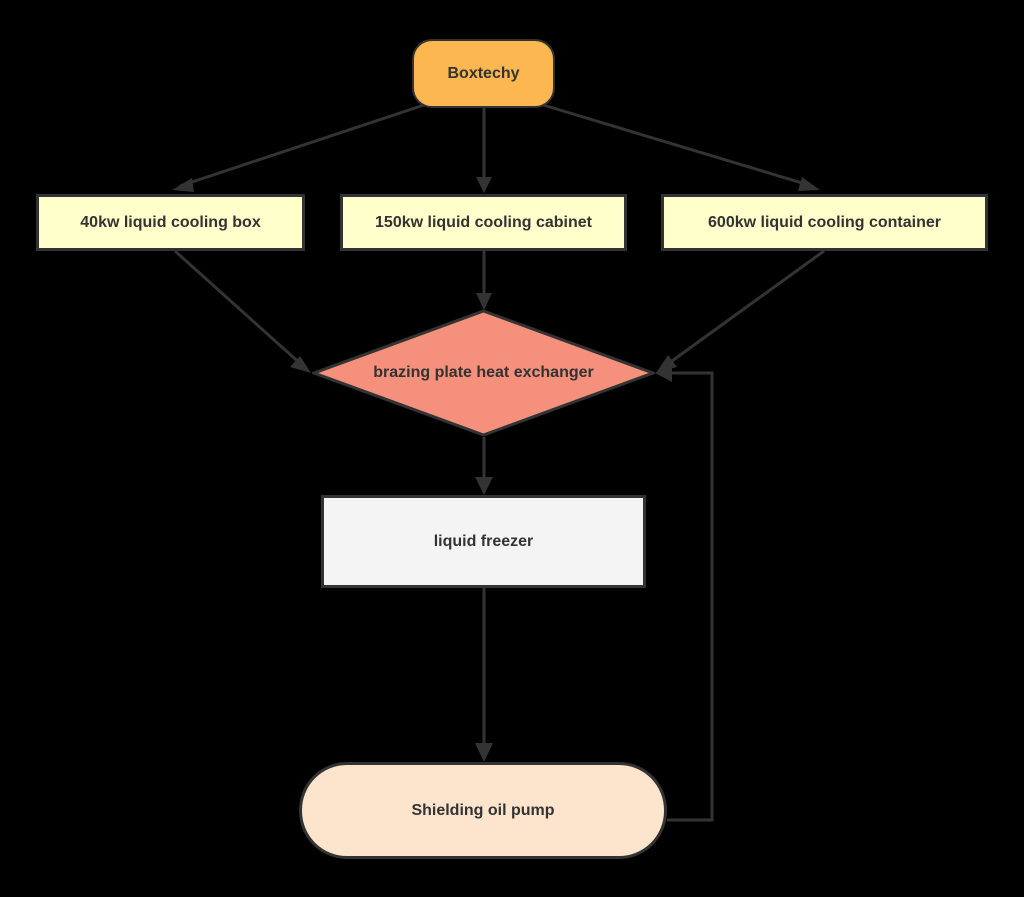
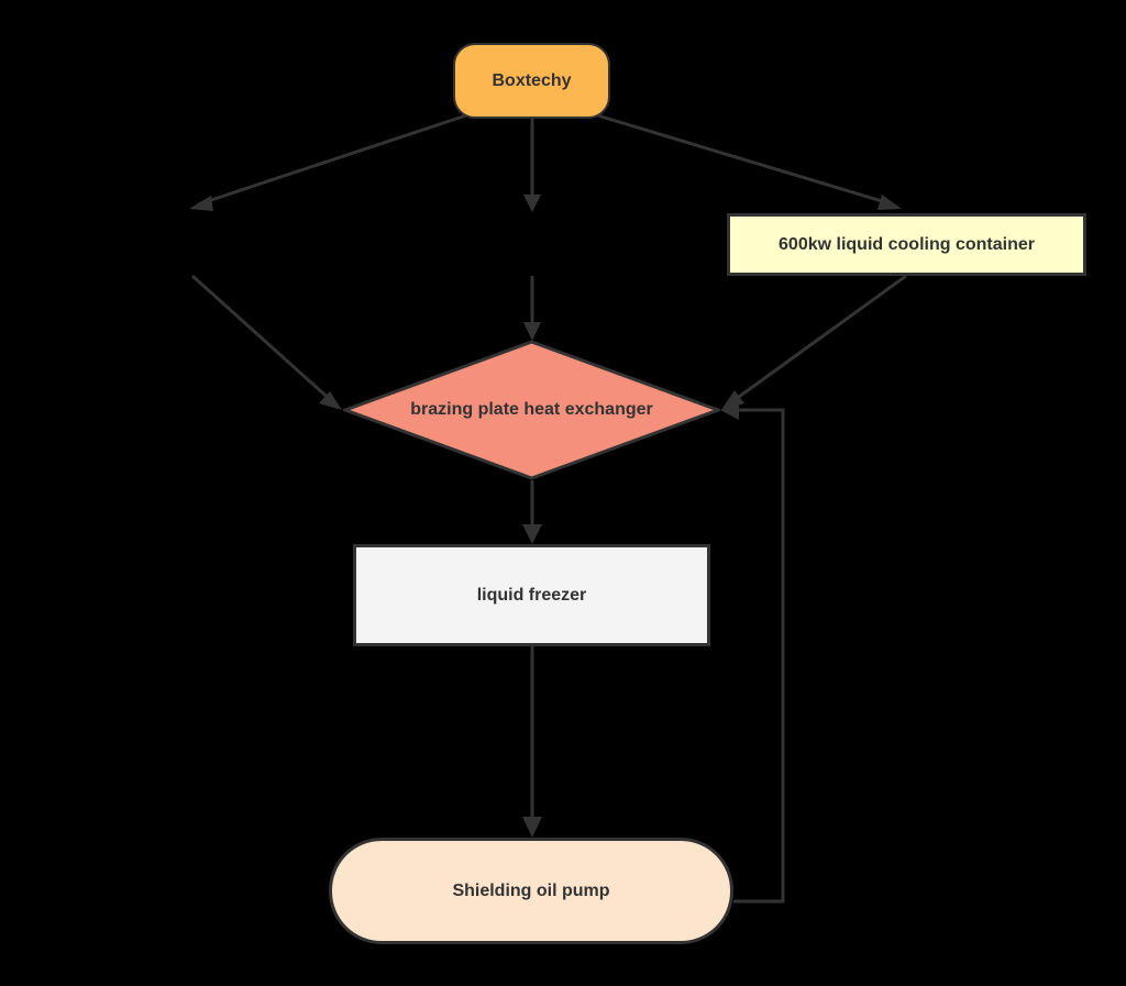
  Boxtechy
- 40kw liquid cooling box
- 150kw liquid cooling cabinet
  600kw liquid cooling container
  brazing plate heat exchanger
  liquid freezer
  Shielding oil pump
